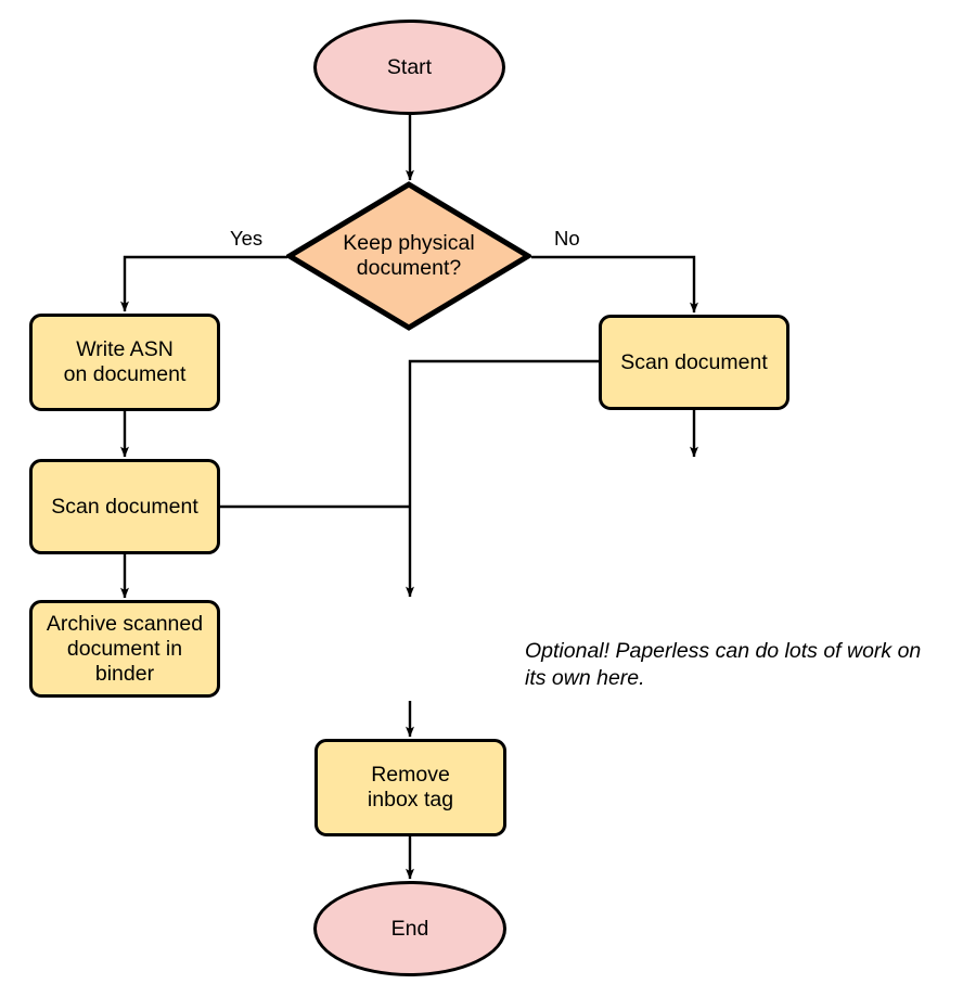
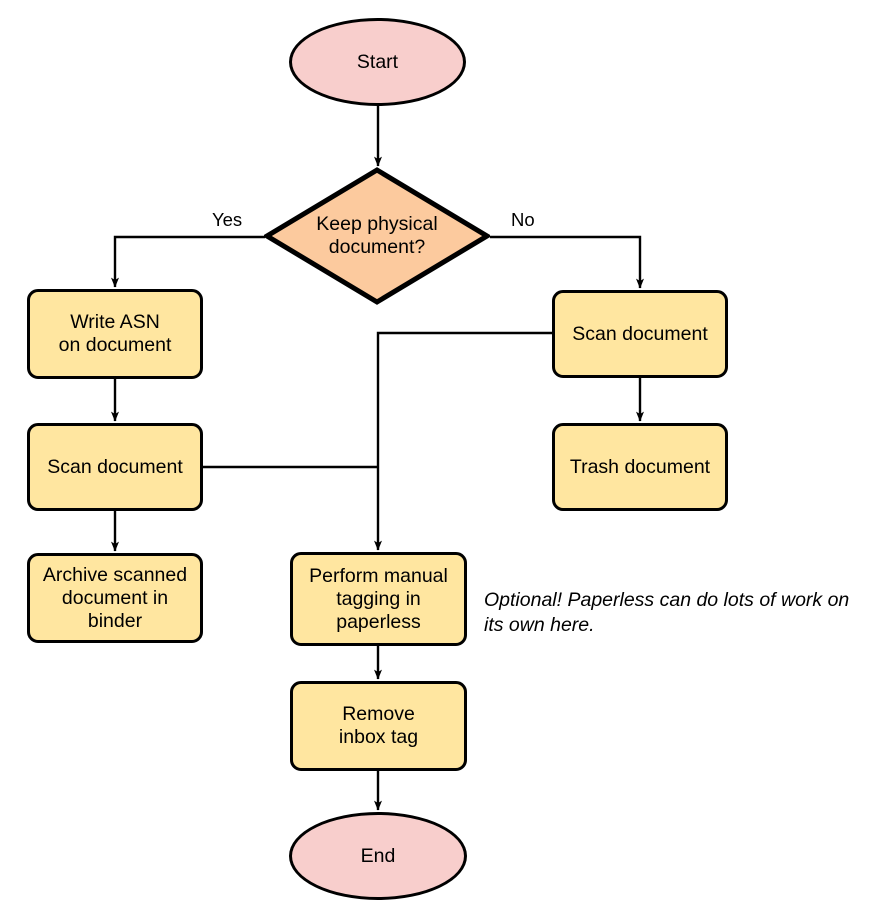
  Start
  Keep physical
  document?
  Yes
  No
  Write ASN
  on document
  Scan document
  Archive scanned
  document in
  binder
  Scan document
+ Trash document
+ Perform manual
+ tagging in
+ paperless
  Remove
  inbox tag
  End
  Optional! Paperless can do lots of work on
  its own here.
